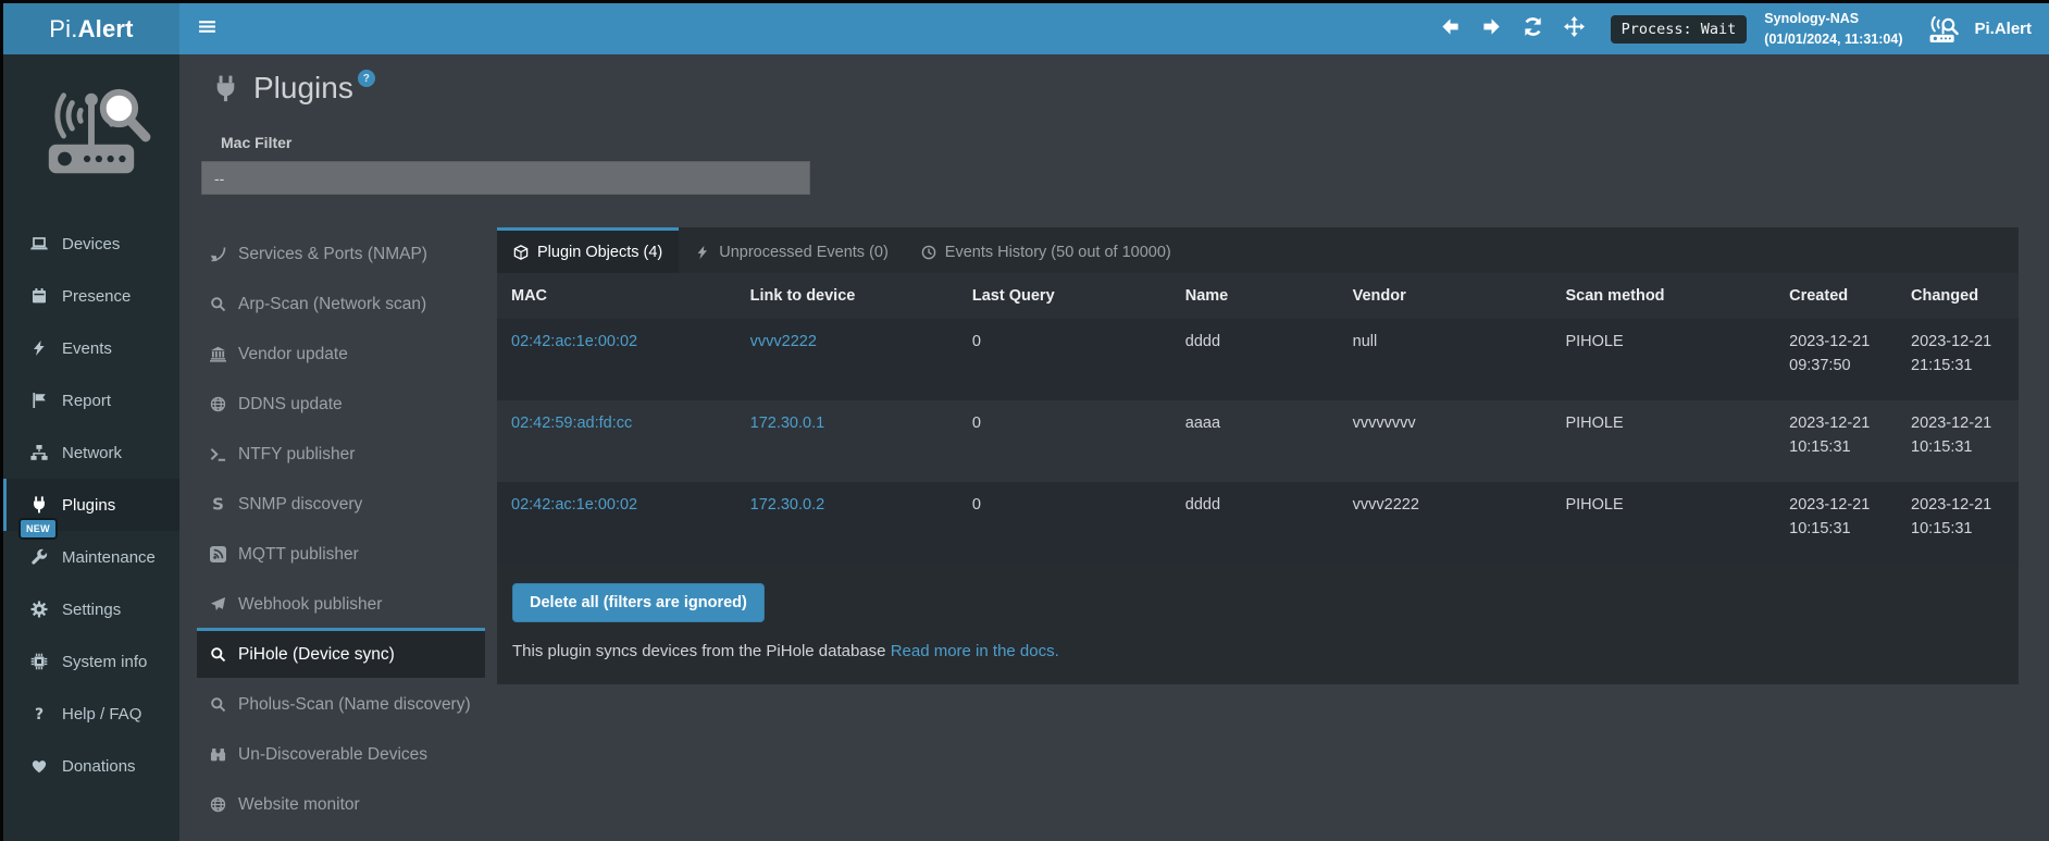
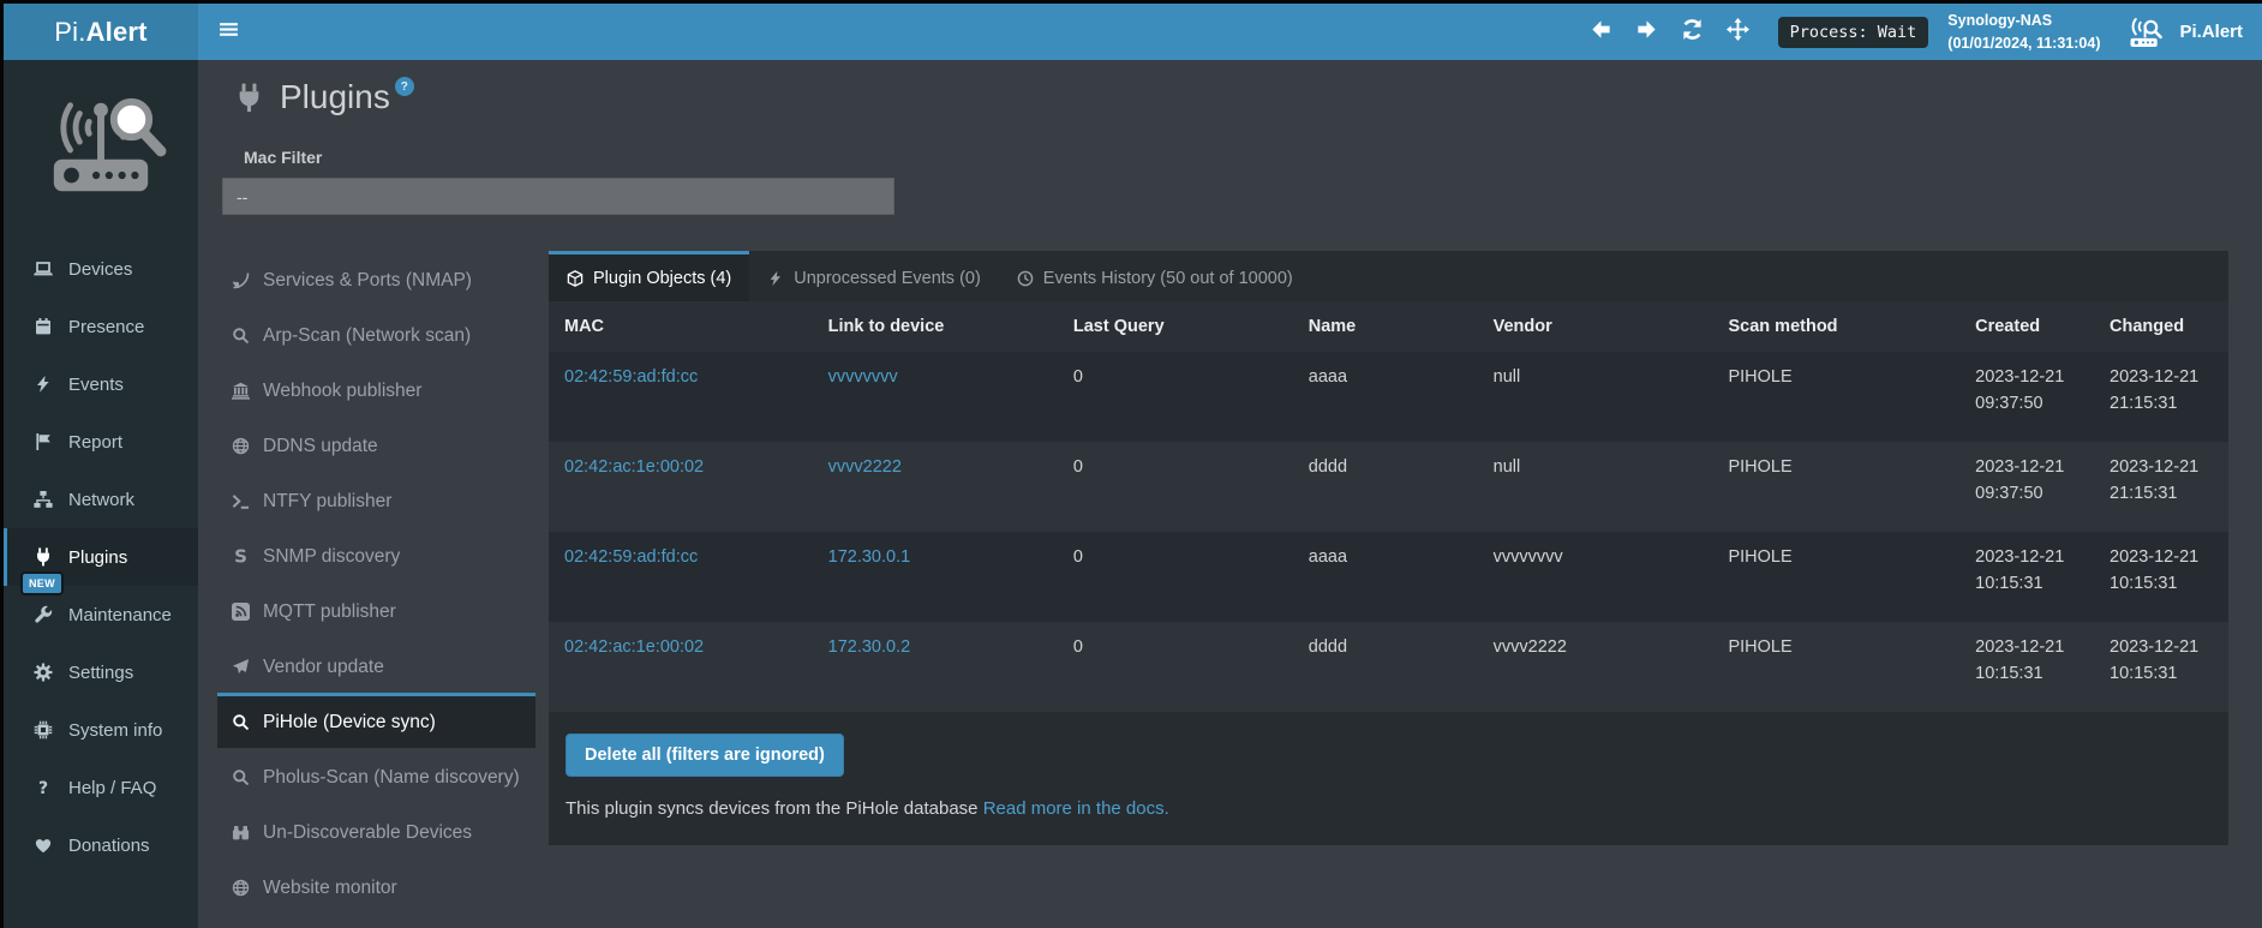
  Pi.
  Alert
  Process: Wait
  Synology-NAS
  (01/01/2024, 11:31:04)
  Pi.Alert
  Devices
  Presence
  Events
  Report
  Network
  Plugins
  Maintenance
  NEW
  Settings
  System info
  ?
  Help / FAQ
  Donations
  Plugins
  ?
  Mac Filter
  --
  Services & Ports (NMAP)
  Arp-Scan (Network scan)
- Vendor update
+ Webhook publisher
  DDNS update
  NTFY publisher
  S
  SNMP discovery
  MQTT publisher
- Webhook publisher
+ Vendor update
  PiHole (Device sync)
  Pholus-Scan (Name discovery)
  Un-Discoverable Devices
  Website monitor
  Plugin Objects (4)
  Unprocessed Events (0)
  Events History (50 out of 10000)
  MAC	Link to device	Last Query	Name	Vendor	Scan method	Created	Changed
+ 02:42:59:ad:fd:cc	vvvvvvvv	0	aaaa	null	PIHOLE	2023-12-2109:37:50	2023-12-2121:15:31
  02:42:ac:1e:00:02	vvvv2222	0	dddd	null	PIHOLE	2023-12-2109:37:50	2023-12-2121:15:31
  02:42:59:ad:fd:cc	172.30.0.1	0	aaaa	vvvvvvvv	PIHOLE	2023-12-2110:15:31	2023-12-2110:15:31
  02:42:ac:1e:00:02	172.30.0.2	0	dddd	vvvv2222	PIHOLE	2023-12-2110:15:31	2023-12-2110:15:31
  Delete all (filters are ignored)
  This plugin syncs devices from the PiHole database Read more in the docs.
